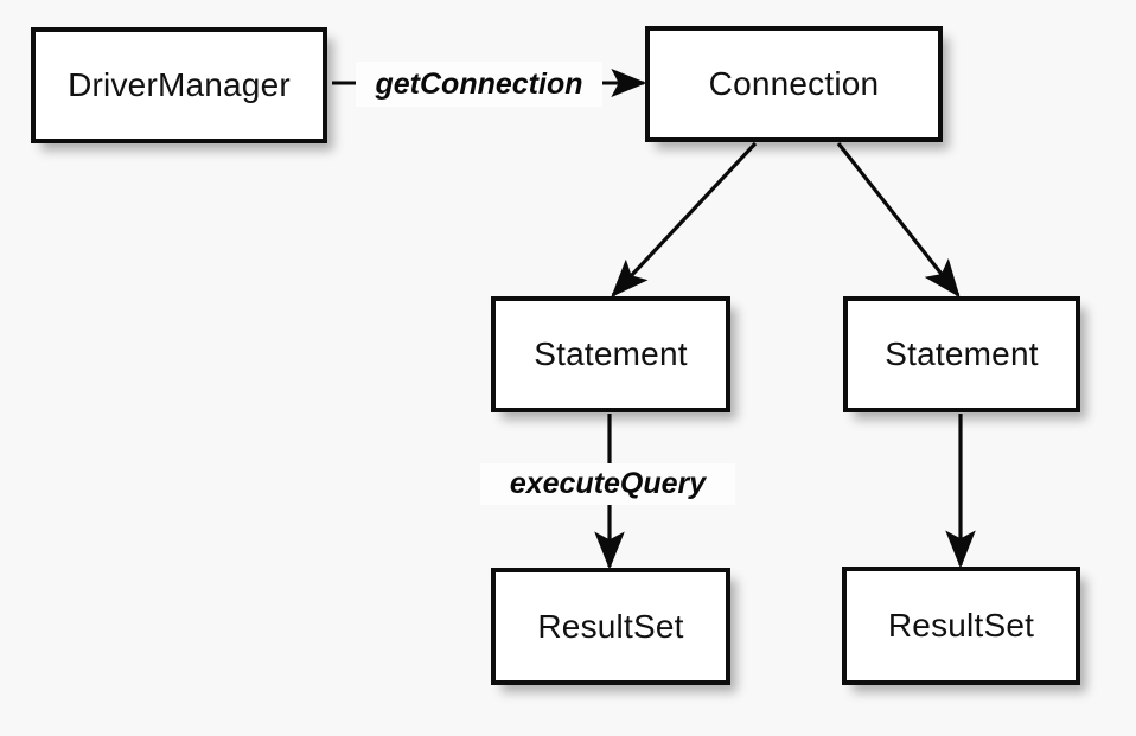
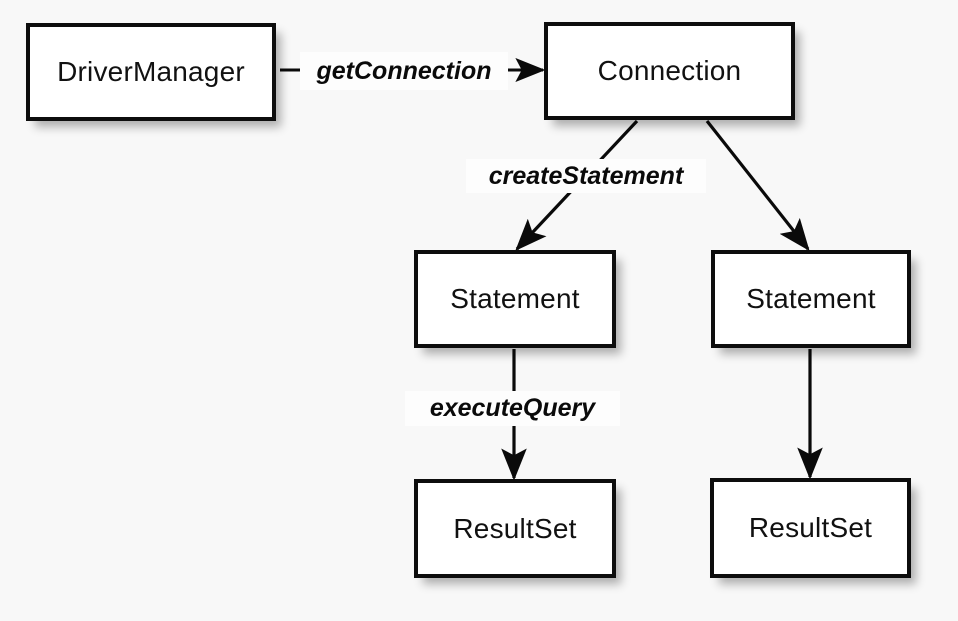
  DriverManager
  Connection
  Statement
  Statement
  ResultSet
  ResultSet
  getConnection
+ createStatement
  executeQuery
